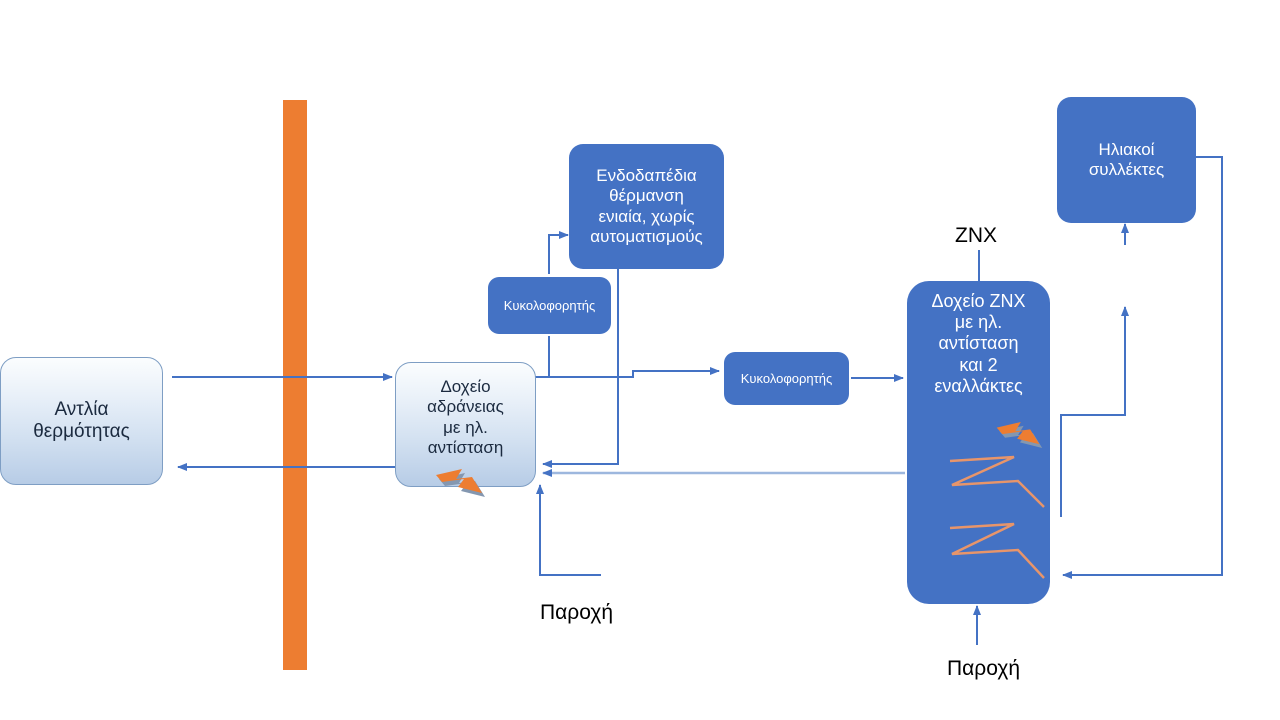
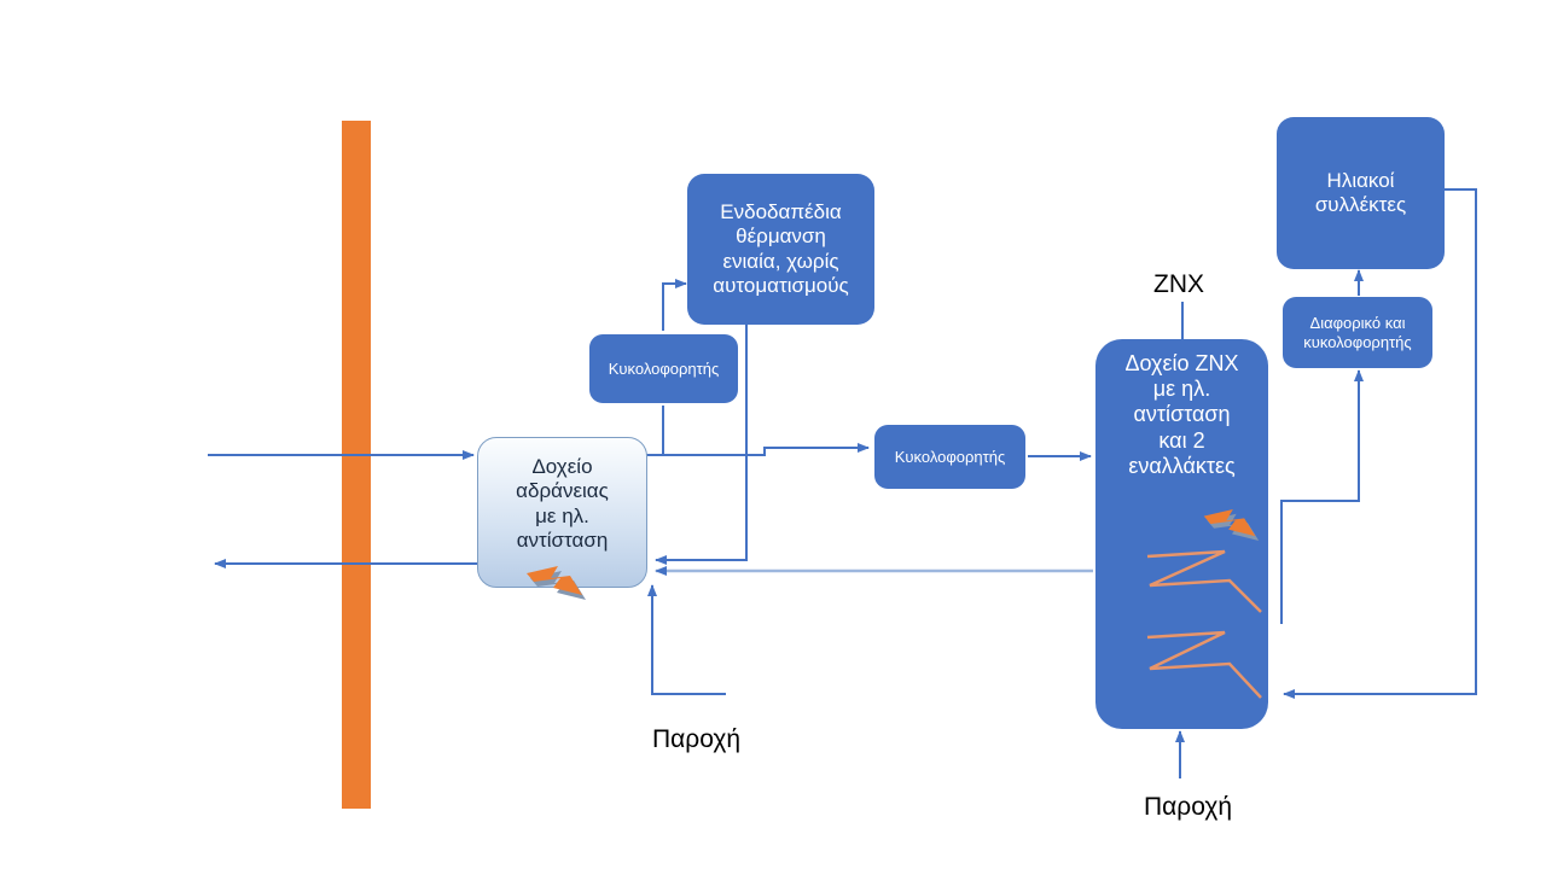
- Αντλία
- θερμότητας
  Δοχείο
  αδράνειας
  με ηλ.
  αντίσταση
  Ενδοδαπέδια
  θέρμανση
  ενιαία, χωρίς
  αυτοματισμούς
  Κυκολοφορητής
  Κυκολοφορητής
  Δοχείο ΖΝΧ
  με ηλ.
  αντίσταση
  και 2
  εναλλάκτες
  Ηλιακοί
  συλλέκτες
+ Διαφορικό και
+ κυκολοφορητής
  ΖΝΧ
  Παροχή
  Παροχή
